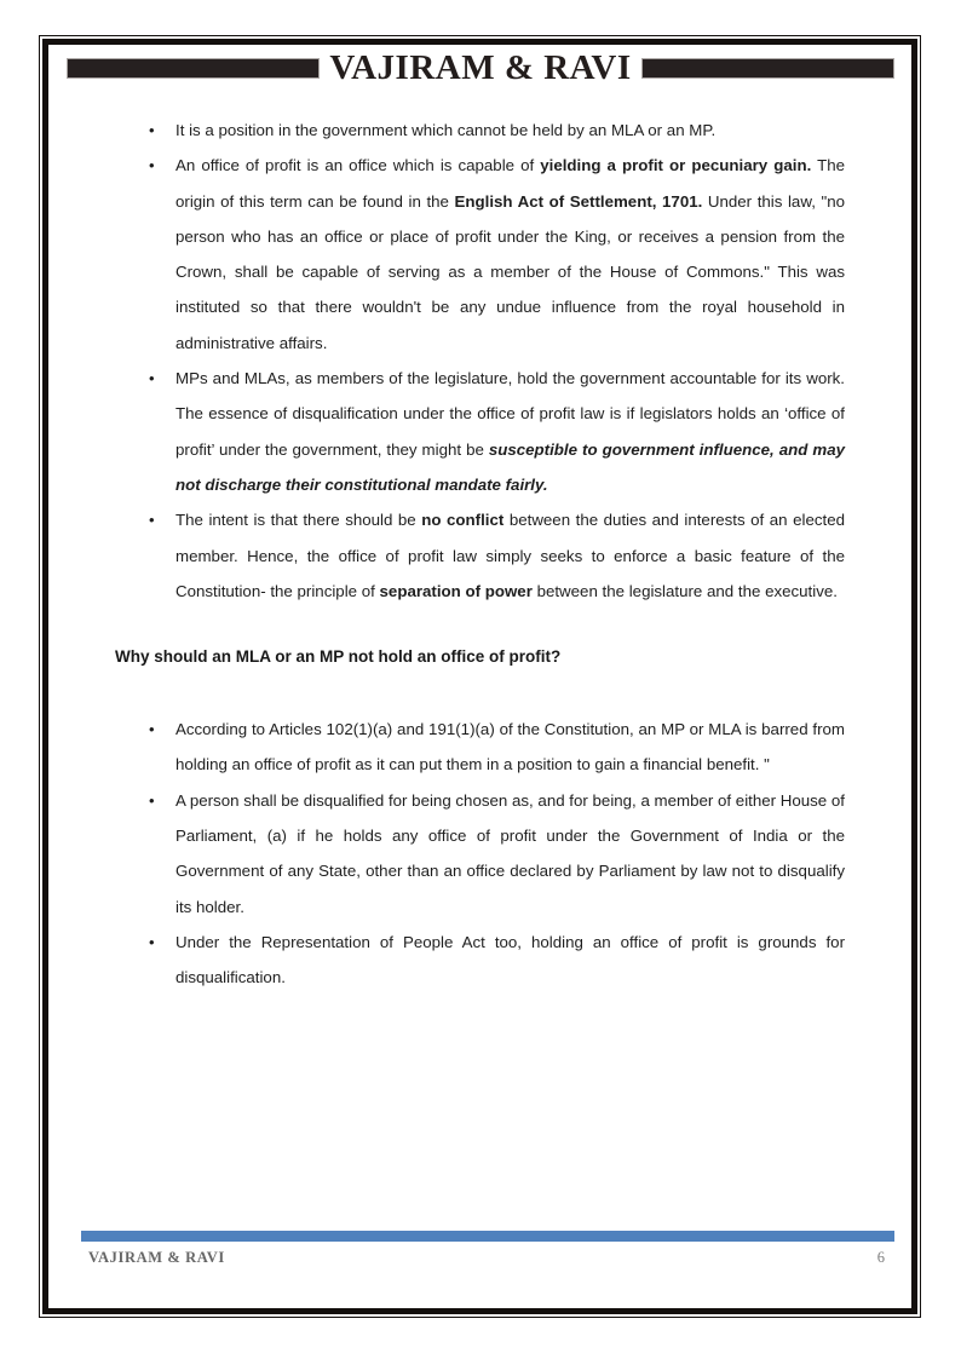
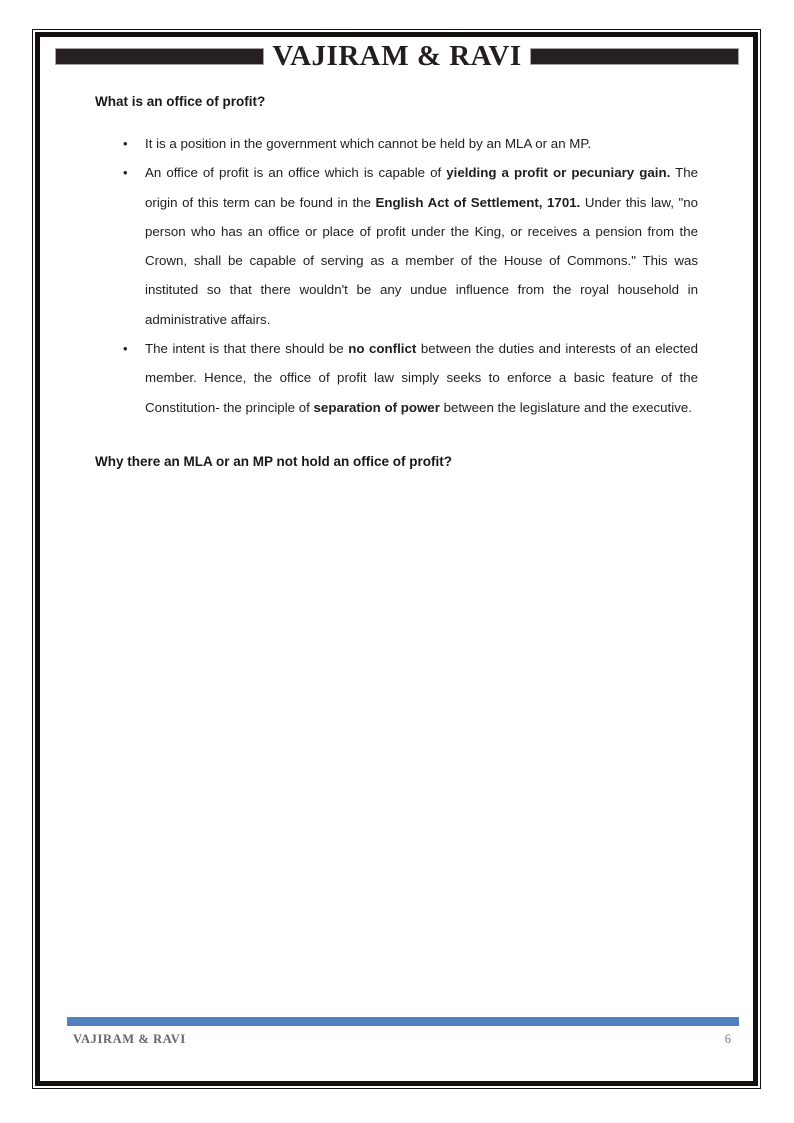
  VAJIRAM & RAVI
+ What is an office of profit?
  It is a position in the government which cannot be held by an MLA or an MP.
  An office of profit is an office which is capable of yielding a profit or pecuniary gain. The origin of this term can be found in the English Act of Settlement, 1701. Under this law, "no person who has an office or place of profit under the King, or receives a pension from the Crown, shall be capable of serving as a member of the House of Commons." This was instituted so that there wouldn't be any undue influence from the royal household in administrative affairs.
- MPs and MLAs, as members of the legislature, hold the government accountable for its work. The essence of disqualification under the office of profit law is if legislators holds an ‘office of profit’ under the government, they might be susceptible to government influence, and may not discharge their constitutional mandate fairly.
  The intent is that there should be no conflict between the duties and interests of an elected member. Hence, the office of profit law simply seeks to enforce a basic feature of the Constitution- the principle of separation of power between the legislature and the executive.
- Why should an MLA or an MP not hold an office of profit?
+ Why there an MLA or an MP not hold an office of profit?
- According to Articles 102(1)(a) and 191(1)(a) of the Constitution, an MP or MLA is barred from holding an office of profit as it can put them in a position to gain a financial benefit. "
- A person shall be disqualified for being chosen as, and for being, a member of either House of Parliament, (a) if he holds any office of profit under the Government of India or the Government of any State, other than an office declared by Parliament by law not to disqualify its holder.
- Under the Representation of People Act too, holding an office of profit is grounds for disqualification.
  VAJIRAM & RAVI
  6
